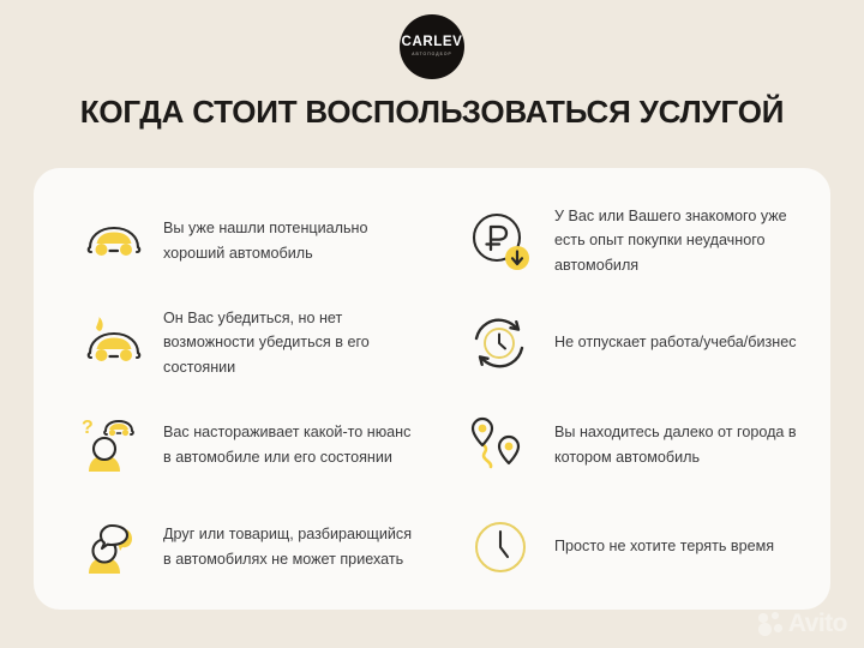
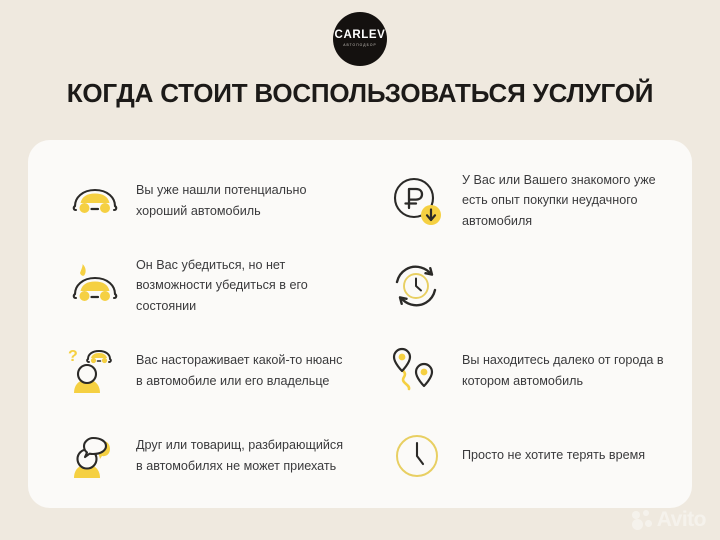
  CARLEV
  КОГДА СТОИТ ВОСПОЛЬЗОВАТЬСЯ УСЛУГОЙ
  Вы уже нашли потенциально хороший автомобиль
  Он Вас убедиться, но нет возможности убедиться в его состоянии
  ?
- Вас настораживает какой-то нюанс в автомобиле или его состоянии
+ Вас настораживает какой-то нюанс в автомобиле или его владельце
  Друг или товарищ, разбирающийся в автомобилях не может приехать
  У Вас или Вашего знакомого уже есть опыт покупки неудачного автомобиля
- Не отпускает работа/учеба/бизнес
  Вы находитесь далеко от города в котором автомобиль
  Просто не хотите терять время
